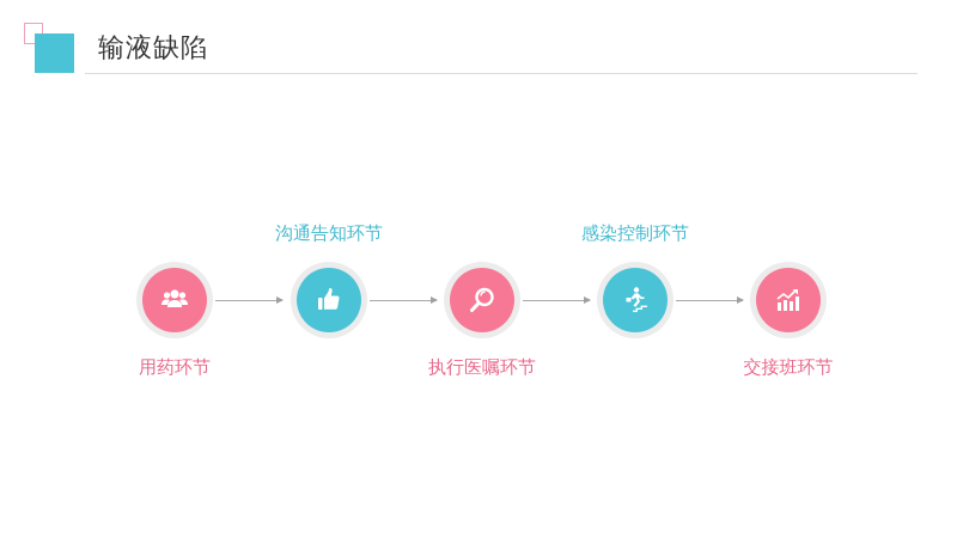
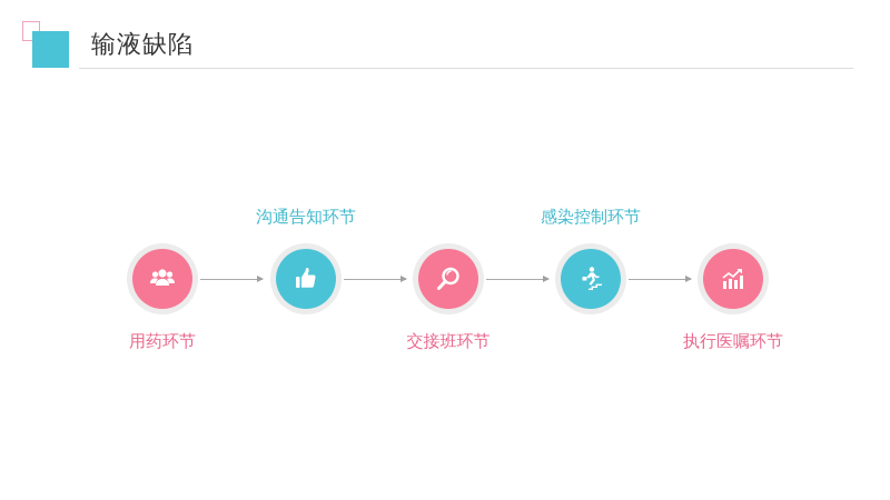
  输液缺陷
  用药环节
  沟通告知环节
- 执行医嘱环节
+ 交接班环节
  感染控制环节
- 交接班环节
+ 执行医嘱环节
